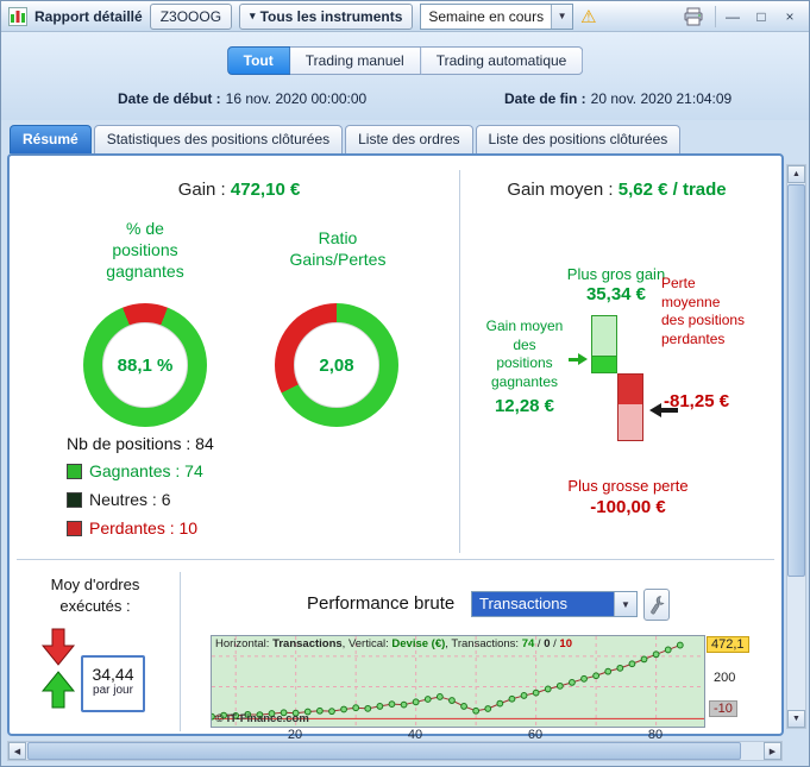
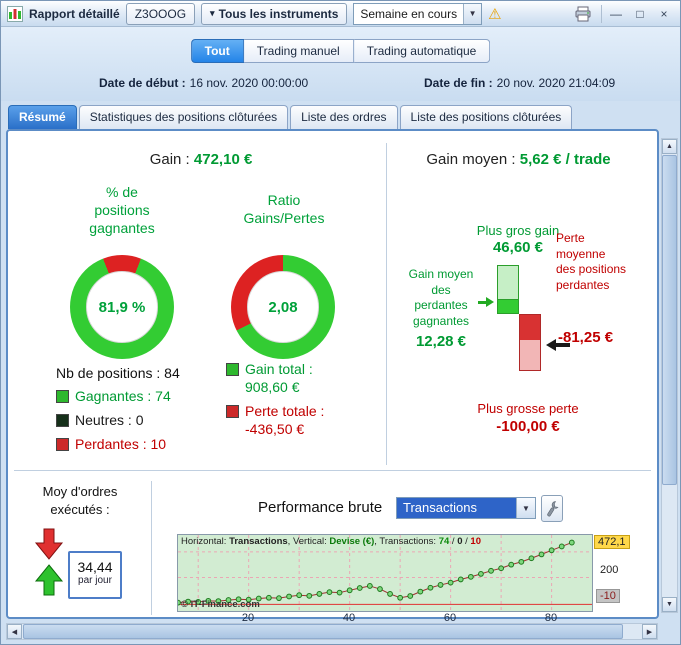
  Rapport détaillé
  Z3OOOG
  ▾
  Tous les instruments
  Semaine en cours
  ▼
  ⚠
  —
  □
  ×
  Tout
  Trading manuel
  Trading automatique
  Date de début : 16 nov. 2020 00:00:00
  Date de fin : 20 nov. 2020 21:04:09
  Résumé
  Statistiques des positions clôturées
  Liste des ordres
  Liste des positions clôturées
  Gain : 472,10 €
  Gain moyen : 5,62 € / trade
  % de positions gagnantes
  Ratio Gains/Pertes
- 88,1 %
+ 81,9 %
  2,08
  Nb de positions : 84
  Gagnantes : 74
- Neutres : 6
+ Neutres : 0
  Perdantes : 10
+ Gain total :
+ 908,60 €
+ Perte totale :
+ -436,50 €
  Plus gros gain
- 35,34 €
+ 46,60 €
- Gain moyen des positions gagnantes
+ Gain moyen des perdantes gagnantes
  12,28 €
  Perte moyenne des positions perdantes
  -81,25 €
  Plus grosse perte
  -100,00 €
  Moy d'ordres exécutés :
  34,44
  par jour
  Performance brute
  Transactions
  ▼
  Horizontal: Transactions, Vertical: Devise (€), Transactions: 74 / 0 / 10
  © iT-Finance.com
  472,1
  200
  -10
  20
  40
  60
  80
